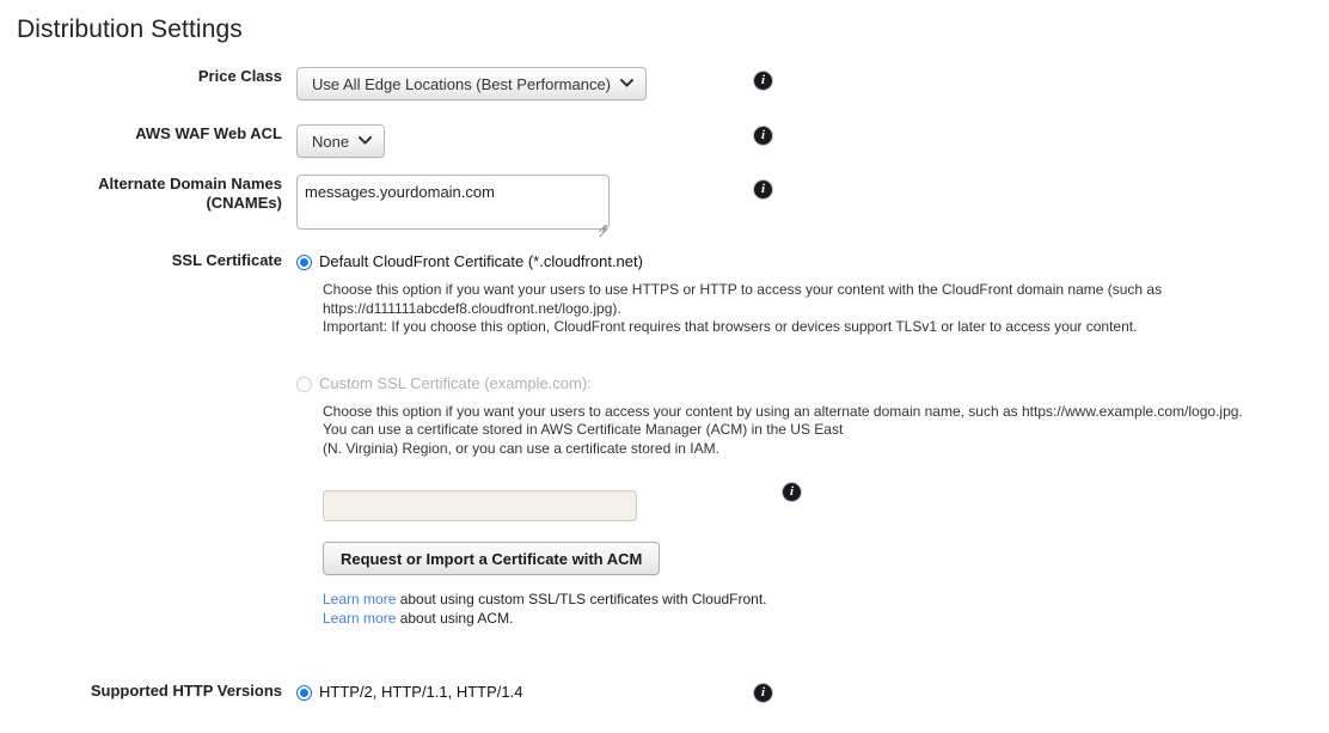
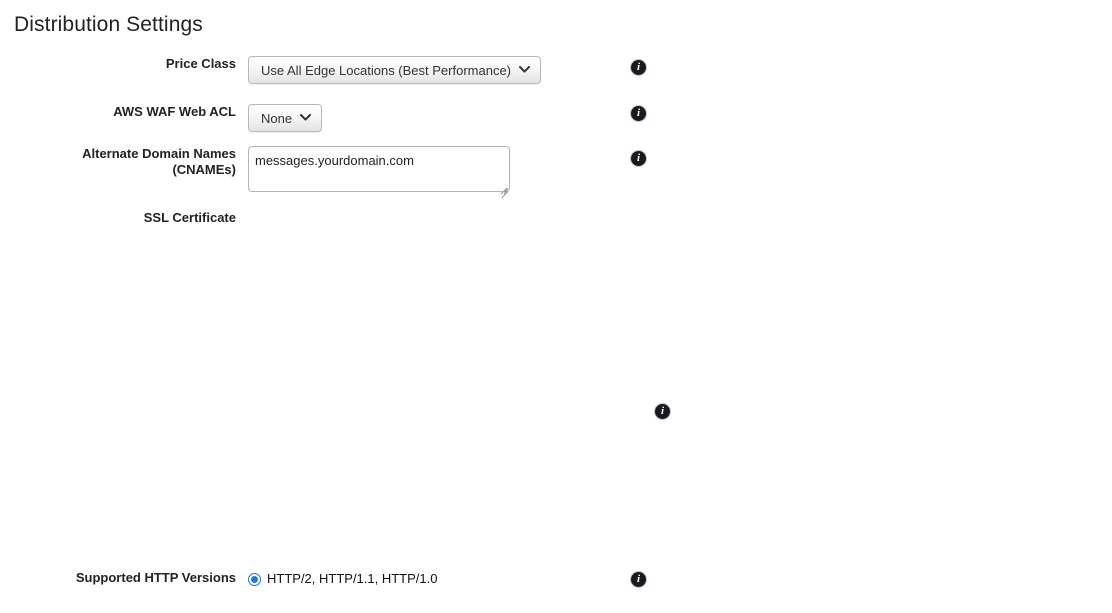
  Distribution Settings
  Price Class
  Use All Edge Locations (Best Performance)
  i
  AWS WAF Web ACL
  None
  i
  Alternate Domain Names
  (CNAMEs)
  messages.yourdomain.com
  i
  SSL Certificate
- Default CloudFront Certificate (*.cloudfront.net)
- Choose this option if you want your users to use HTTPS or HTTP to access your content with the CloudFront domain name (such as
- https://d111111abcdef8.cloudfront.net/logo.jpg).
- Important: If you choose this option, CloudFront requires that browsers or devices support TLSv1 or later to access your content.
- Custom SSL Certificate (example.com):
- Choose this option if you want your users to access your content by using an alternate domain name, such as https://www.example.com/logo.jpg.
- You can use a certificate stored in AWS Certificate Manager (ACM) in the US East
- (N. Virginia) Region, or you can use a certificate stored in IAM.
- Request or Import a Certificate with ACM
- Learn more about using custom SSL/TLS certificates with CloudFront.
- Learn more about using ACM.
  i
  Supported HTTP Versions
- HTTP/2, HTTP/1.1, HTTP/1.4
+ HTTP/2, HTTP/1.1, HTTP/1.0
  i
